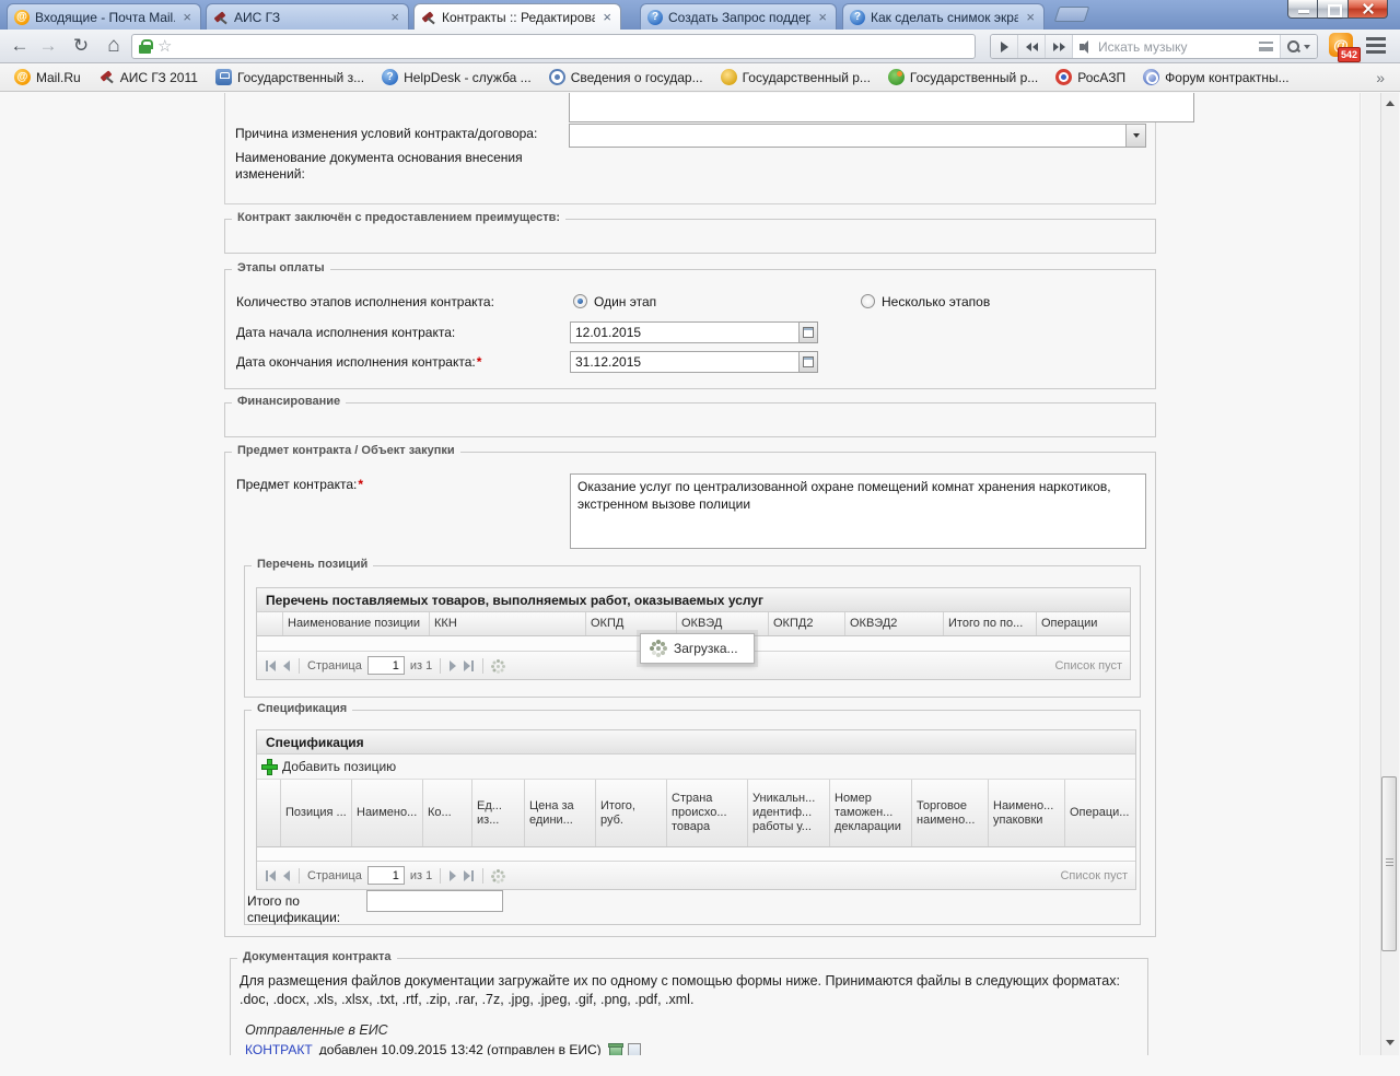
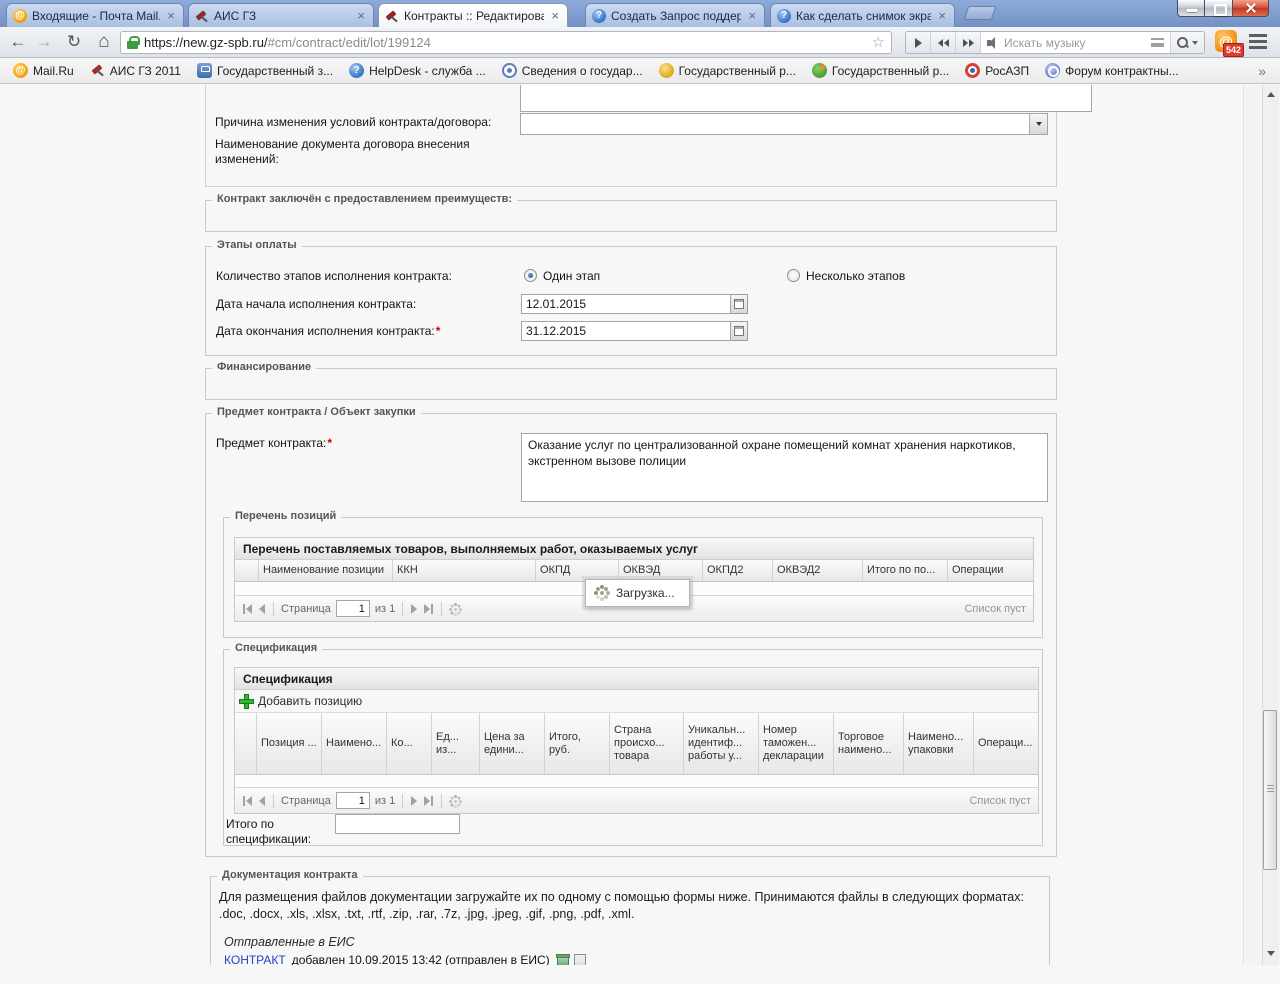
  Входящие - Почта Mail.
  ×
  АИС ГЗ
  ×
  Контракты :: Редактирова
  ×
  Создать Запрос поддер
  ×
  Как сделать снимок экра
  ×
  ←
  →
  ↻
  ⌂
+ https://new.gz-spb.ru/#cm/contract/edit/lot/199124
  ☆
  Искать музыку
  @
  542
  Mail.Ru
  АИС ГЗ 2011
  Государственный з...
  HelpDesk - служба ...
  Сведения о государ...
  Государственный р...
  Государственный р...
  РосАЗП
  Форум контрактны...
  »
  Причина изменения условий контракта/договора:
- Наименование документа основания внесения изменений:
+ Наименование документа договора внесения изменений:
  Контракт заключён с предоставлением преимуществ:
  Этапы оплаты
  Количество этапов исполнения контракта:
  Один этап
  Несколько этапов
  Дата начала исполнения контракта:
  12.01.2015
  Дата окончания исполнения контракта:*
  31.12.2015
  Финансирование
  Предмет контракта / Объект закупки
  Предмет контракта:*
  Перечень позиций
  Перечень поставляемых товаров, выполняемых работ, оказываемых услуг
  Наименование позиции
  ККН
  ОКПД
  ОКВЭД
  ОКПД2
  ОКВЭД2
  Итого по по...
  Операции
  Страница
  1
  из 1
  Список пуст
  Загрузка...
  Спецификация
  Спецификация
  Добавить позицию
  Позиция ...
  Наимено...
  Ко...
  Ед...
  из...
  Цена за
  едини...
  Итого,
  руб.
  Страна
  происхо...
  товара
  Уникальн...
  идентиф...
  работы у...
  Номер
  таможен...
  декларации
  Торговое
  наимено...
  Наимено...
  упаковки
  Операци...
  Страница
  1
  из 1
  Список пуст
  Итого по спецификации:
  Документация контракта
  Для размещения файлов документации загружайте их по одному с помощью формы ниже. Принимаются файлы в следующих форматах:
  .doc, .docx, .xls, .xlsx, .txt, .rtf, .zip, .rar, .7z, .jpg, .jpeg, .gif, .png, .pdf, .xml.
  Отправленные в ЕИС
  КОНТРАКТ
  добавлен 10.09.2015 13:42 (отправлен в ЕИС)
